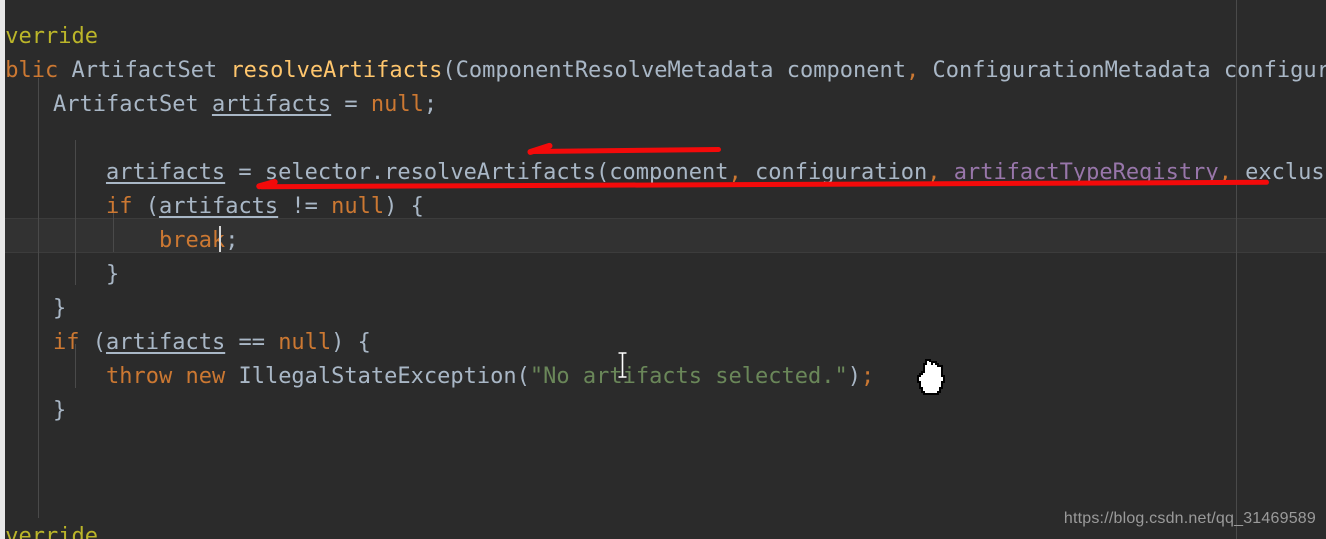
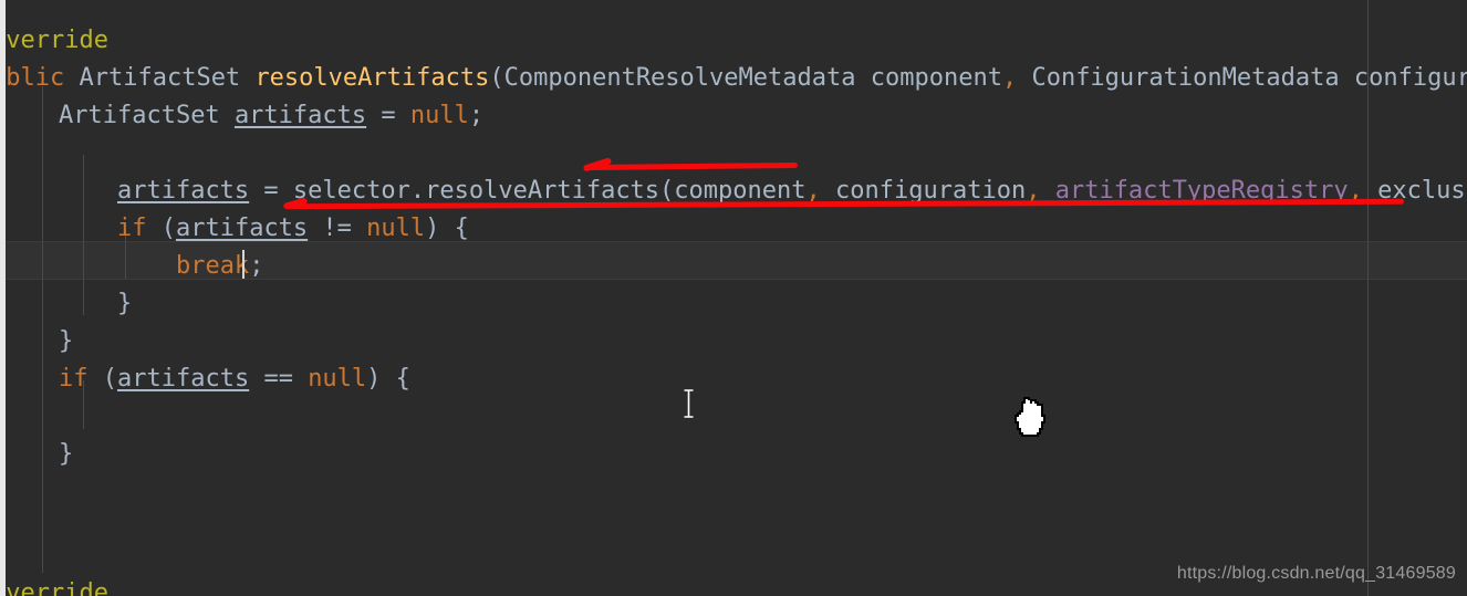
  verride
  blic ArtifactSet resolveArtifacts(ComponentResolveMetadata component, ConfigurationMetadata configur
  ArtifactSet artifacts = null;
  artifacts = selector.resolveArtifacts(component, configuration, artifactTypeRegistry, exclus
  if (artifacts != null) {
  brea ;
  }
  }
  if (artifacts == null) {
- throw new IllegalStateException("No artifacts selected.");
  }
  verride
  https://blog.csdn.net/qq_31469589
